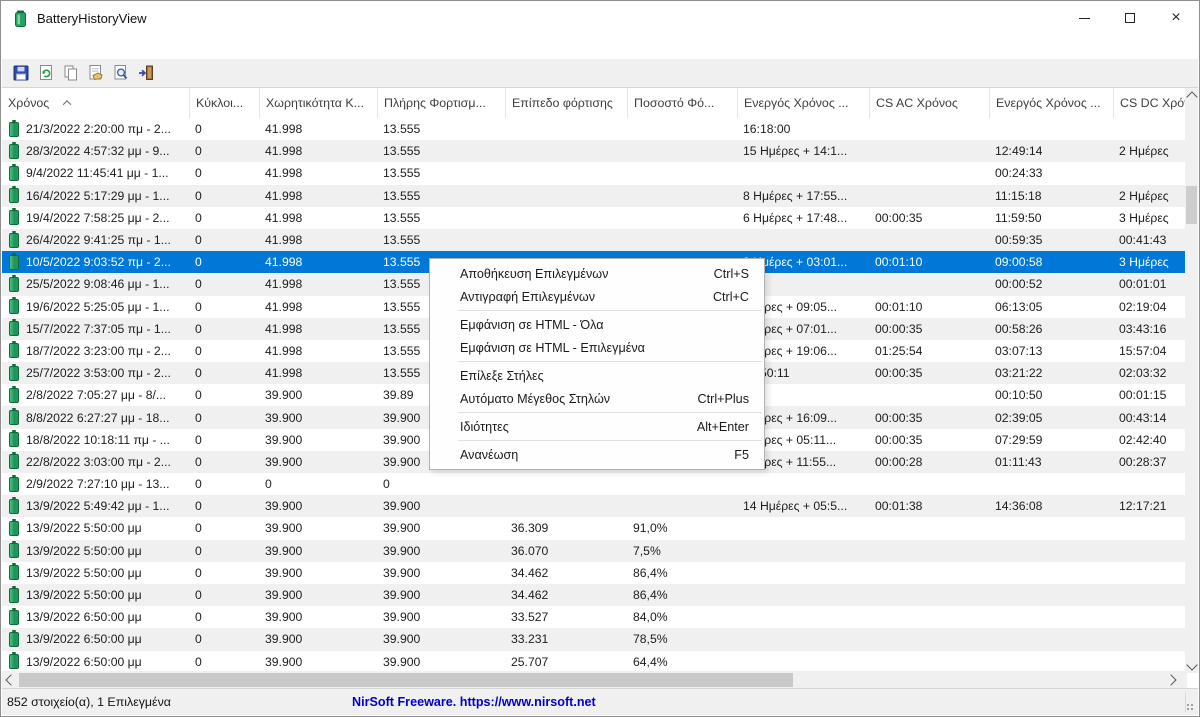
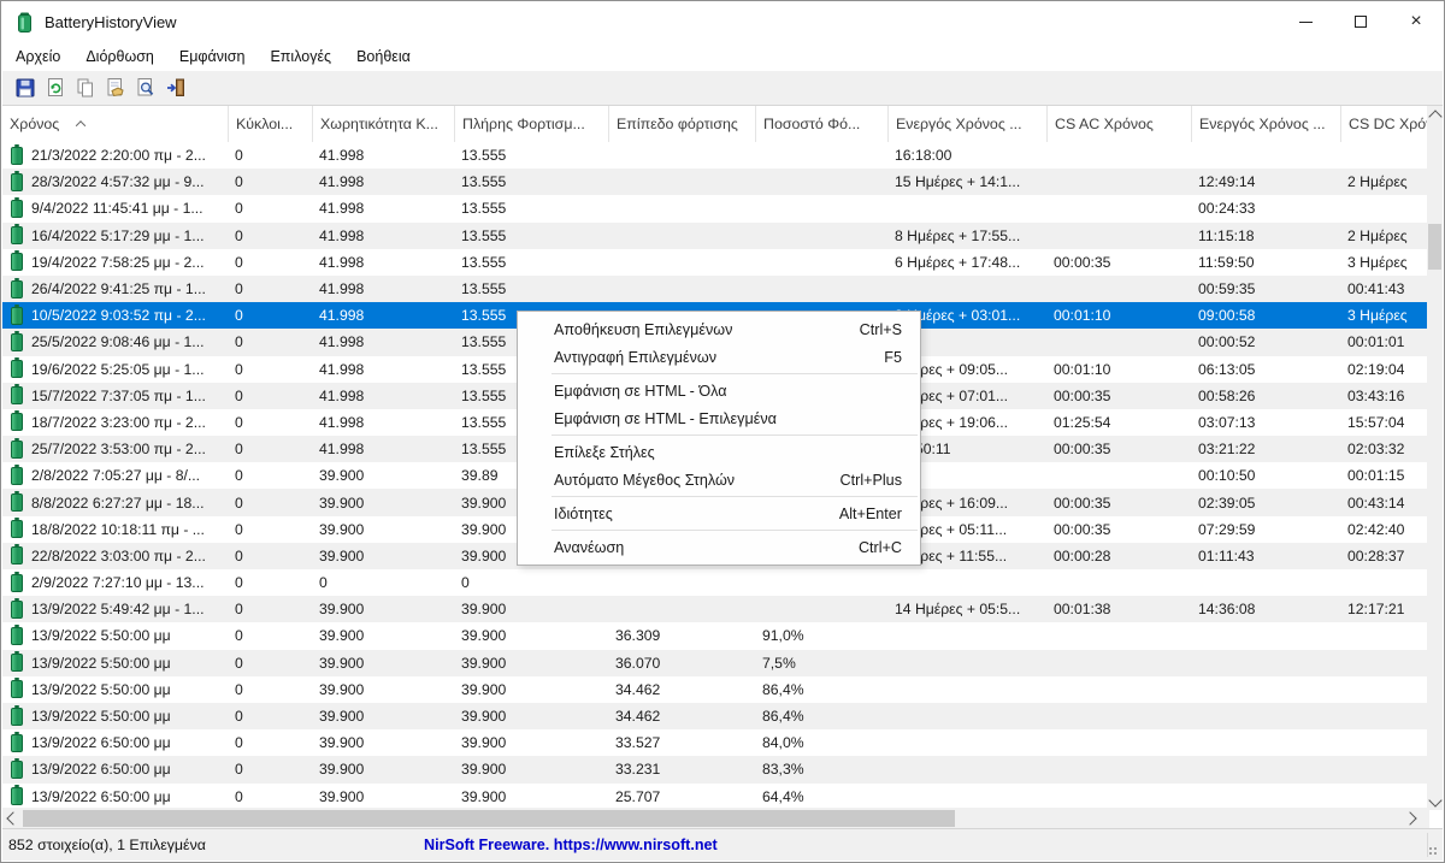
  BatteryHistoryView
  ×
+ Αρχείο
+ Διόρθωση
+ Εμφάνιση
+ Επιλογές
+ Βοήθεια
  Χρόνος
  Κύκλοι...
  Χωρητικότητα Κ...
  Πλήρης Φορτισμ...
  Επίπεδο φόρτισης
  Ποσοστό Φό...
  Ενεργός Χρόνος ...
  CS AC Χρόνος
  Ενεργός Χρόνος ...
  CS DC Χρό
  21/3/2022 2:20:00 πμ - 2...
  0
  41.998
  13.555
  16:18:00
  28/3/2022 4:57:32 μμ - 9...
  0
  41.998
  13.555
  15 Ημέρες + 14:1...
  12:49:14
  2 Ημέρες
  9/4/2022 11:45:41 μμ - 1...
  0
  41.998
  13.555
  00:24:33
  16/4/2022 5:17:29 μμ - 1...
  0
  41.998
  13.555
  8 Ημέρες + 17:55...
  11:15:18
  2 Ημέρες
  19/4/2022 7:58:25 μμ - 2...
  0
  41.998
  13.555
  6 Ημέρες + 17:48...
  00:00:35
  11:59:50
  3 Ημέρες
  26/4/2022 9:41:25 πμ - 1...
  0
  41.998
  13.555
  00:59:35
  00:41:43
  10/5/2022 9:03:52 πμ - 2...
  0
  41.998
  13.555
  μέρες + 03:01...
  00:01:10
  09:00:58
  3 Ημέρες
  25/5/2022 9:08:46 μμ - 1...
  0
  41.998
  13.555
  00:00:52
  00:01:01
  19/6/2022 5:25:05 μμ - 1...
  0
  41.998
  13.555
  ρες + 09:05...
  00:01:10
  06:13:05
  02:19:04
  15/7/2022 7:37:05 πμ - 1...
  0
  41.998
  13.555
  ρες + 07:01...
  00:00:35
  00:58:26
  03:43:16
  18/7/2022 3:23:00 πμ - 2...
  0
  41.998
  13.555
  ρες + 19:06...
  01:25:54
  03:07:13
  15:57:04
  25/7/2022 3:53:00 πμ - 2...
  0
  41.998
  13.555
  00:00:35
  03:21:22
  02:03:32
  2/8/2022 7:05:27 μμ - 8/...
  0
  39.900
  39.89
  00:10:50
  00:01:15
  8/8/2022 6:27:27 μμ - 18...
  0
  39.900
  39.900
  ρες + 16:09...
  00:00:35
  02:39:05
  00:43:14
  18/8/2022 10:18:11 πμ - ...
  0
  39.900
  39.900
  ρες + 05:11...
  00:00:35
  07:29:59
  02:42:40
  22/8/2022 3:03:00 πμ - 2...
  0
  39.900
  39.900
  ρες + 11:55...
  00:00:28
  01:11:43
  00:28:37
  2/9/2022 7:27:10 μμ - 13...
  0
  0
  0
  13/9/2022 5:49:42 μμ - 1...
  0
  39.900
  39.900
  14 Ημέρες + 05:5...
  00:01:38
  14:36:08
  12:17:21
  13/9/2022 5:50:00 μμ
  0
  39.900
  39.900
  36.309
  91,0%
  13/9/2022 5:50:00 μμ
  0
  39.900
  39.900
  36.070
  7,5%
  13/9/2022 5:50:00 μμ
  0
  39.900
  39.900
  34.462
  86,4%
  13/9/2022 5:50:00 μμ
  0
  39.900
  39.900
  34.462
  86,4%
  13/9/2022 6:50:00 μμ
  0
  39.900
  39.900
  33.527
  84,0%
  13/9/2022 6:50:00 μμ
  0
  39.900
  39.900
  33.231
- 78,5%
+ 83,3%
  13/9/2022 6:50:00 μμ
  0
  39.900
  39.900
  25.707
  64,4%
  852 στοιχείο(α), 1 Επιλεγμένα
  NirSoft Freeware. https://www.nirsoft.net
  Αποθήκευση Επιλεγμένων
  Ctrl+S
  Αντιγραφή Επιλεγμένων
- Ctrl+C
+ F5
  Εμφάνιση σε HTML - Όλα
  Εμφάνιση σε HTML - Επιλεγμένα
  Επίλεξε Στήλες
  Αυτόματο Μέγεθος Στηλών
  Ctrl+Plus
  Ιδιότητες
  Alt+Enter
  Ανανέωση
- F5
+ Ctrl+C
